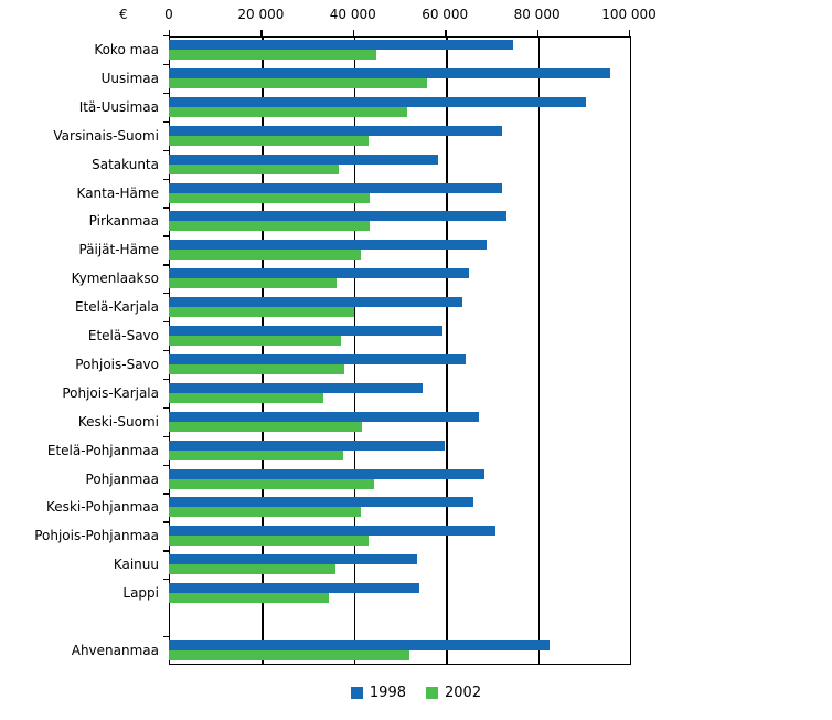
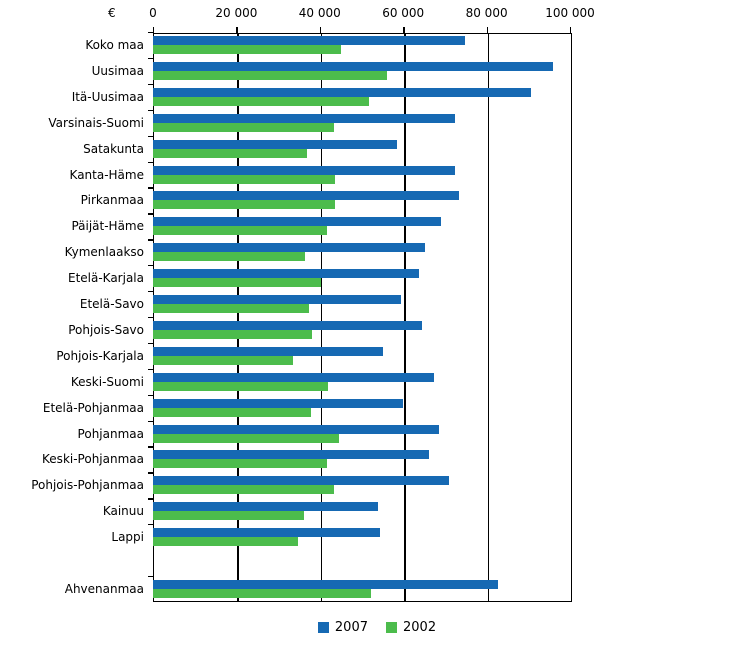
  €
  0
  20 000
  40 000
  60 000
  80 000
  100 000
  Koko maa
  Uusimaa
  Itä-Uusimaa
  Varsinais-Suomi
  Satakunta
  Kanta-Häme
  Pirkanmaa
  Päijät-Häme
  Kymenlaakso
  Etelä-Karjala
  Etelä-Savo
  Pohjois-Savo
  Pohjois-Karjala
  Keski-Suomi
  Etelä-Pohjanmaa
  Pohjanmaa
  Keski-Pohjanmaa
  Pohjois-Pohjanmaa
  Kainuu
  Lappi
  Ahvenanmaa
- 1998
+ 2007
  2002
